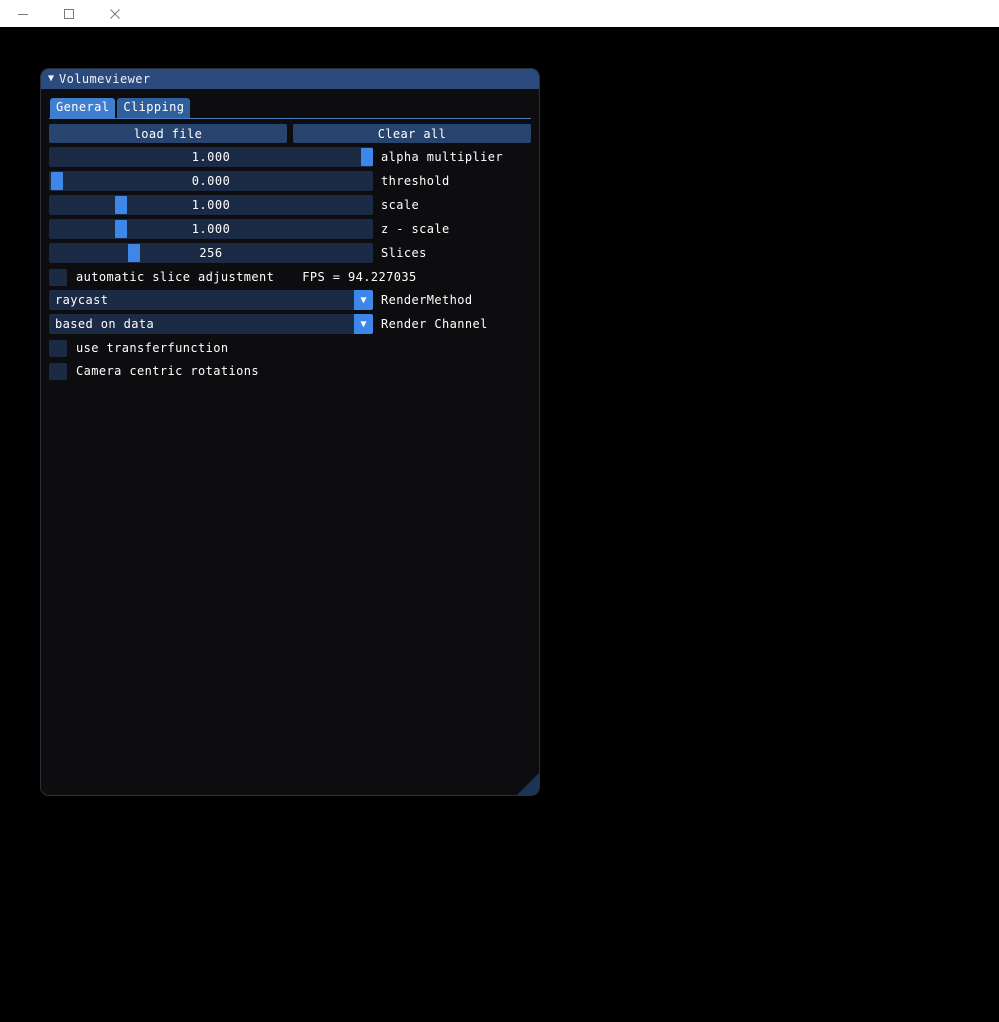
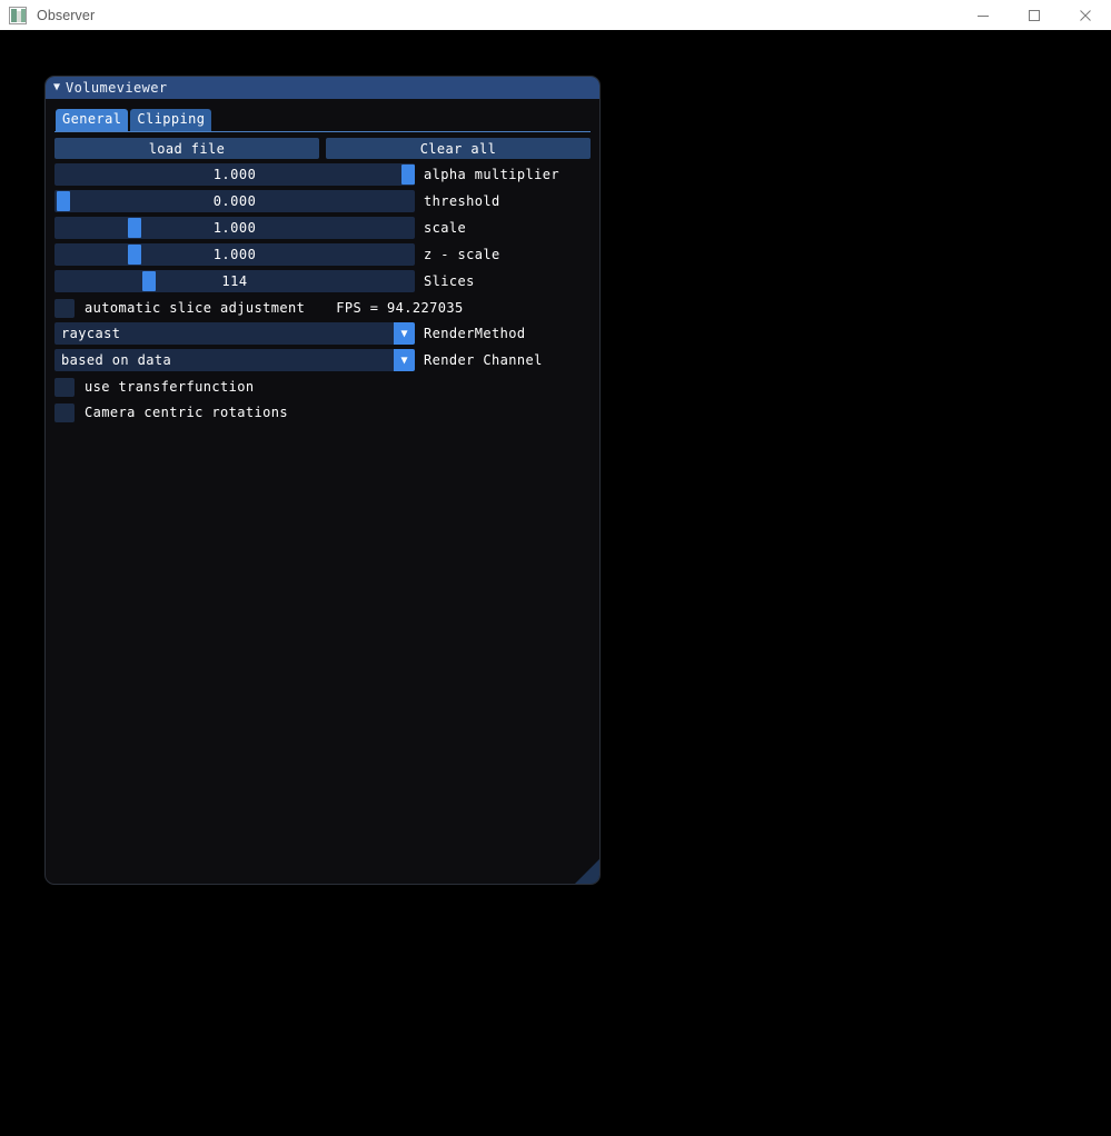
+ Observer
  ▼
  Volumeviewer
  General
  Clipping
  load file
  Clear all
  1.000
  alpha multiplier
  0.000
  threshold
  1.000
  scale
  1.000
  z - scale
- 256
+ 114
  Slices
  automatic slice adjustment
  FPS = 94.227035
  raycast
  ▼
  RenderMethod
  based on data
  ▼
  Render Channel
  use transferfunction
  Camera centric rotations
